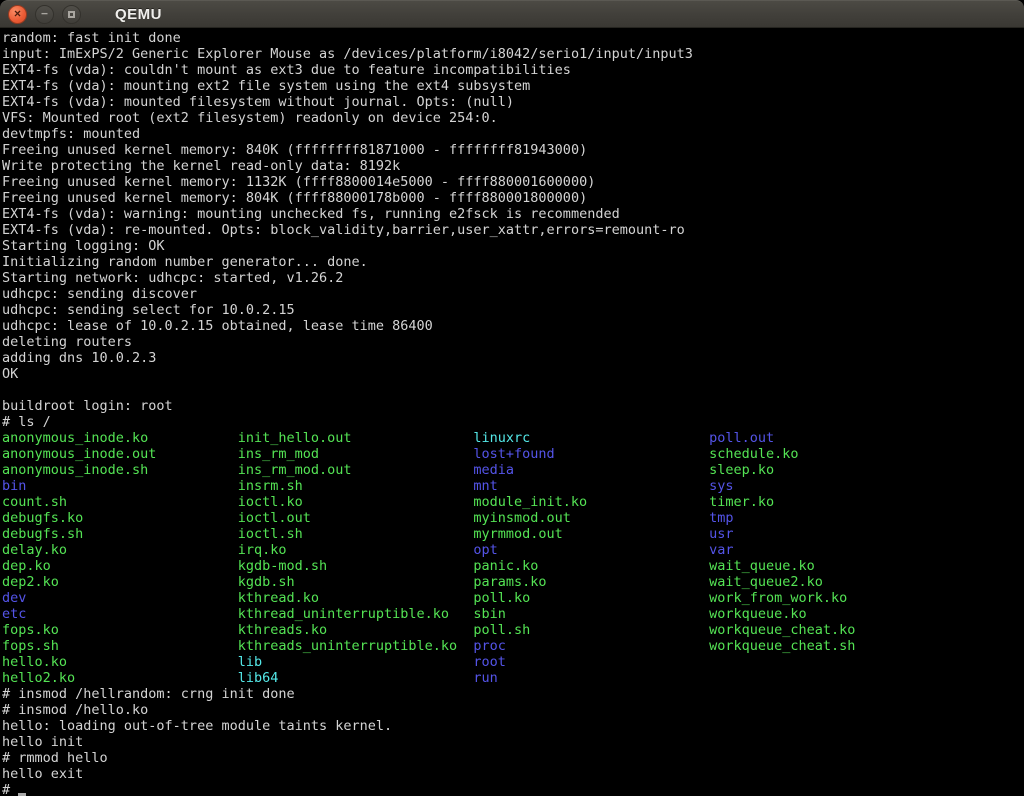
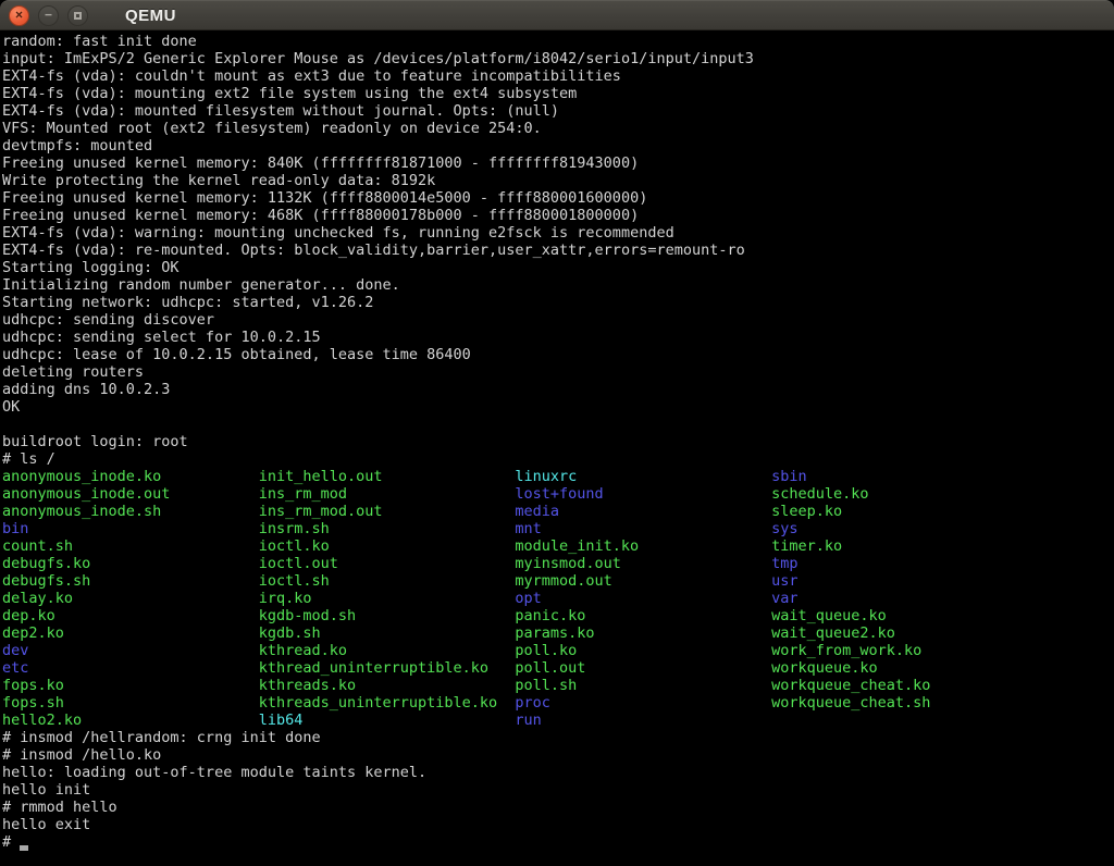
  ×
  −
  QEMU
  random: fast init done
  input: ImExPS/2 Generic Explorer Mouse as /devices/platform/i8042/serio1/input/input3
  EXT4-fs (vda): couldn't mount as ext3 due to feature incompatibilities
  EXT4-fs (vda): mounting ext2 file system using the ext4 subsystem
  EXT4-fs (vda): mounted filesystem without journal. Opts: (null)
  VFS: Mounted root (ext2 filesystem) readonly on device 254:0.
  devtmpfs: mounted
  Freeing unused kernel memory: 840K (ffffffff81871000 - ffffffff81943000)
  Write protecting the kernel read-only data: 8192k
  Freeing unused kernel memory: 1132K (ffff8800014e5000 - ffff880001600000)
- Freeing unused kernel memory: 804K (ffff88000178b000 - ffff880001800000)
+ Freeing unused kernel memory: 468K (ffff88000178b000 - ffff880001800000)
  EXT4-fs (vda): warning: mounting unchecked fs, running e2fsck is recommended
  EXT4-fs (vda): re-mounted. Opts: block_validity,barrier,user_xattr,errors=remount-ro
  Starting logging: OK
  Initializing random number generator... done.
  Starting network: udhcpc: started, v1.26.2
  udhcpc: sending discover
  udhcpc: sending select for 10.0.2.15
  udhcpc: lease of 10.0.2.15 obtained, lease time 86400
  deleting routers
  adding dns 10.0.2.3
  OK
  buildroot login: root
  # ls /
- anonymous_inode.ko init_hello.out linuxrc poll.out
+ anonymous_inode.ko init_hello.out linuxrc sbin
  anonymous_inode.out ins_rm_mod lost+found schedule.ko
  anonymous_inode.sh ins_rm_mod.out media sleep.ko
  bin insrm.sh mnt sys
  count.sh ioctl.ko module_init.ko timer.ko
  debugfs.ko ioctl.out myinsmod.out tmp
  debugfs.sh ioctl.sh myrmmod.out usr
  delay.ko irq.ko opt var
  dep.ko kgdb-mod.sh panic.ko wait_queue.ko
  dep2.ko kgdb.sh params.ko wait_queue2.ko
  dev kthread.ko poll.ko work_from_work.ko
- etc kthread_uninterruptible.ko sbin workqueue.ko
+ etc kthread_uninterruptible.ko poll.out workqueue.ko
  fops.ko kthreads.ko poll.sh workqueue_cheat.ko
  fops.sh kthreads_uninterruptible.ko proc workqueue_cheat.sh
- hello.ko lib root
  hello2.ko lib64 run
  # insmod /hellrandom: crng init done
  # insmod /hello.ko
  hello: loading out-of-tree module taints kernel.
  hello init
  # rmmod hello
  hello exit
  #
